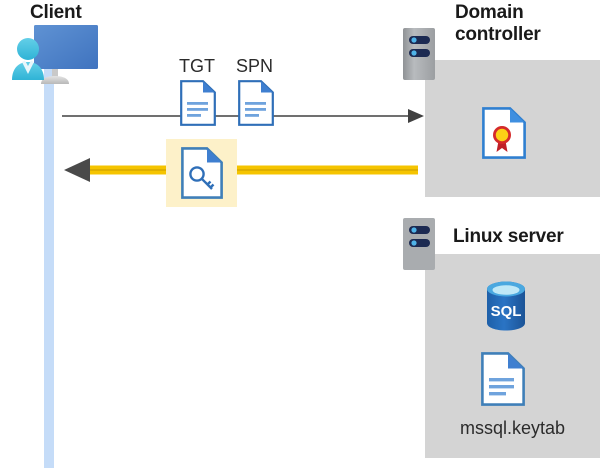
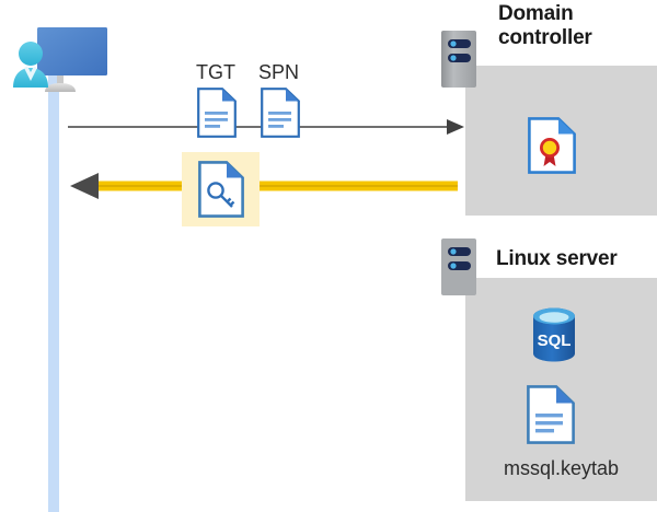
- Client
  Domain
  controller
  Linux server
  TGT
  SPN
  SQL
  mssql.keytab
